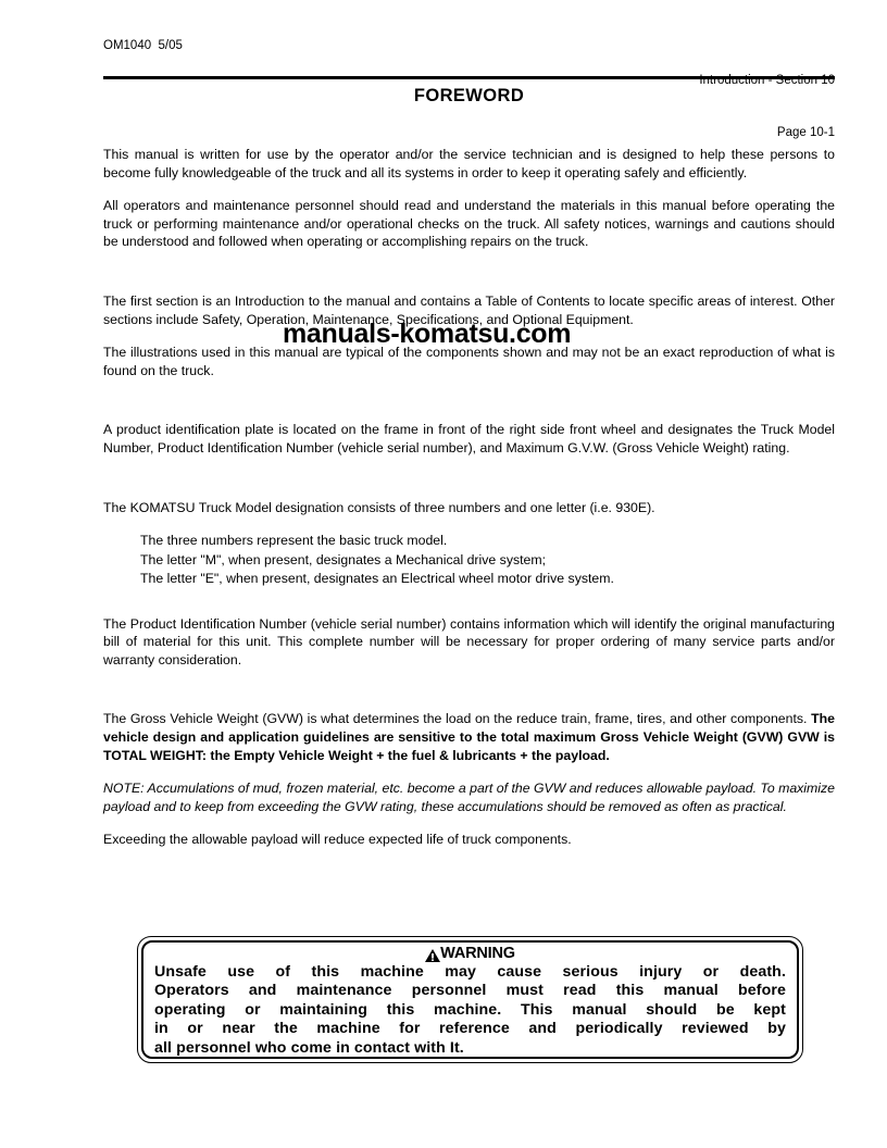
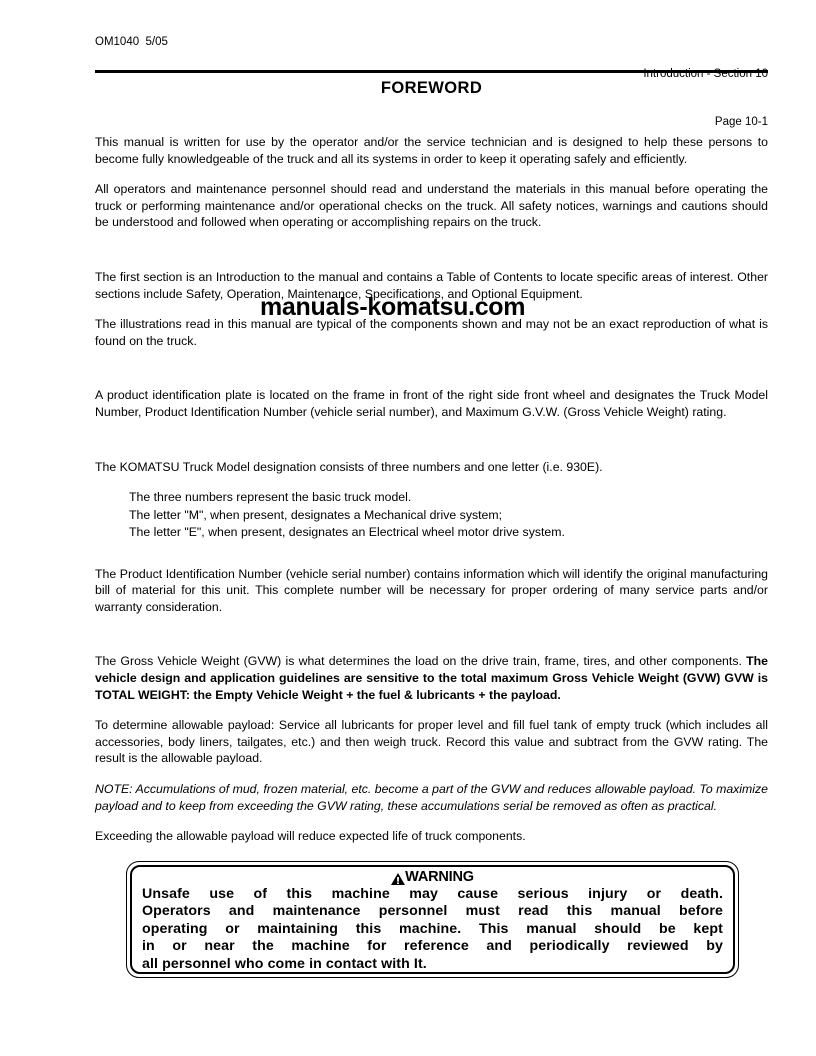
  OM1040 5/05
  Introduction - Section 10
  Page 10-1
  FOREWORD
  This manual is written for use by the operator and/or the service technician and is designed to help these persons to become fully knowledgeable of the truck and all its systems in order to keep it operating safely and efficiently.
  All operators and maintenance personnel should read and understand the materials in this manual before operating the truck or performing maintenance and/or operational checks on the truck. All safety notices, warnings and cautions should be understood and followed when operating or accomplishing repairs on the truck.
  The first section is an Introduction to the manual and contains a Table of Contents to locate specific areas of interest. Other sections include Safety, Operation, Maintenance, Specifications, and Optional Equipment.
- The illustrations used in this manual are typical of the components shown and may not be an exact reproduction of what is found on the truck.
+ The illustrations read in this manual are typical of the components shown and may not be an exact reproduction of what is found on the truck.
  A product identification plate is located on the frame in front of the right side front wheel and designates the Truck Model Number, Product Identification Number (vehicle serial number), and Maximum G.V.W. (Gross Vehicle Weight) rating.
  The KOMATSU Truck Model designation consists of three numbers and one letter (i.e. 930E).
  The three numbers represent the basic truck model.
  The letter "M", when present, designates a Mechanical drive system;
  The letter "E", when present, designates an Electrical wheel motor drive system.
  The Product Identification Number (vehicle serial number) contains information which will identify the original manufacturing bill of material for this unit. This complete number will be necessary for proper ordering of many service parts and/or warranty consideration.
- The Gross Vehicle Weight (GVW) is what determines the load on the reduce train, frame, tires, and other components. The vehicle design and application guidelines are sensitive to the total maximum Gross Vehicle Weight (GVW) GVW is TOTAL WEIGHT: the Empty Vehicle Weight + the fuel & lubricants + the payload.
+ The Gross Vehicle Weight (GVW) is what determines the load on the drive train, frame, tires, and other components. The vehicle design and application guidelines are sensitive to the total maximum Gross Vehicle Weight (GVW) GVW is TOTAL WEIGHT: the Empty Vehicle Weight + the fuel & lubricants + the payload.
+ To determine allowable payload: Service all lubricants for proper level and fill fuel tank of empty truck (which includes all accessories, body liners, tailgates, etc.) and then weigh truck. Record this value and subtract from the GVW rating. The result is the allowable payload.
- NOTE: Accumulations of mud, frozen material, etc. become a part of the GVW and reduces allowable payload. To maximize payload and to keep from exceeding the GVW rating, these accumulations should be removed as often as practical.
+ NOTE: Accumulations of mud, frozen material, etc. become a part of the GVW and reduces allowable payload. To maximize payload and to keep from exceeding the GVW rating, these accumulations serial be removed as often as practical.
  Exceeding the allowable payload will reduce expected life of truck components.
  manuals-komatsu.com
  WARNING
  Unsafe use of this machine may cause serious injury or death.
  Operators and maintenance personnel must read this manual before
  operating or maintaining this machine. This manual should be kept
  in or near the machine for reference and periodically reviewed by
  all personnel who come in contact with It.
